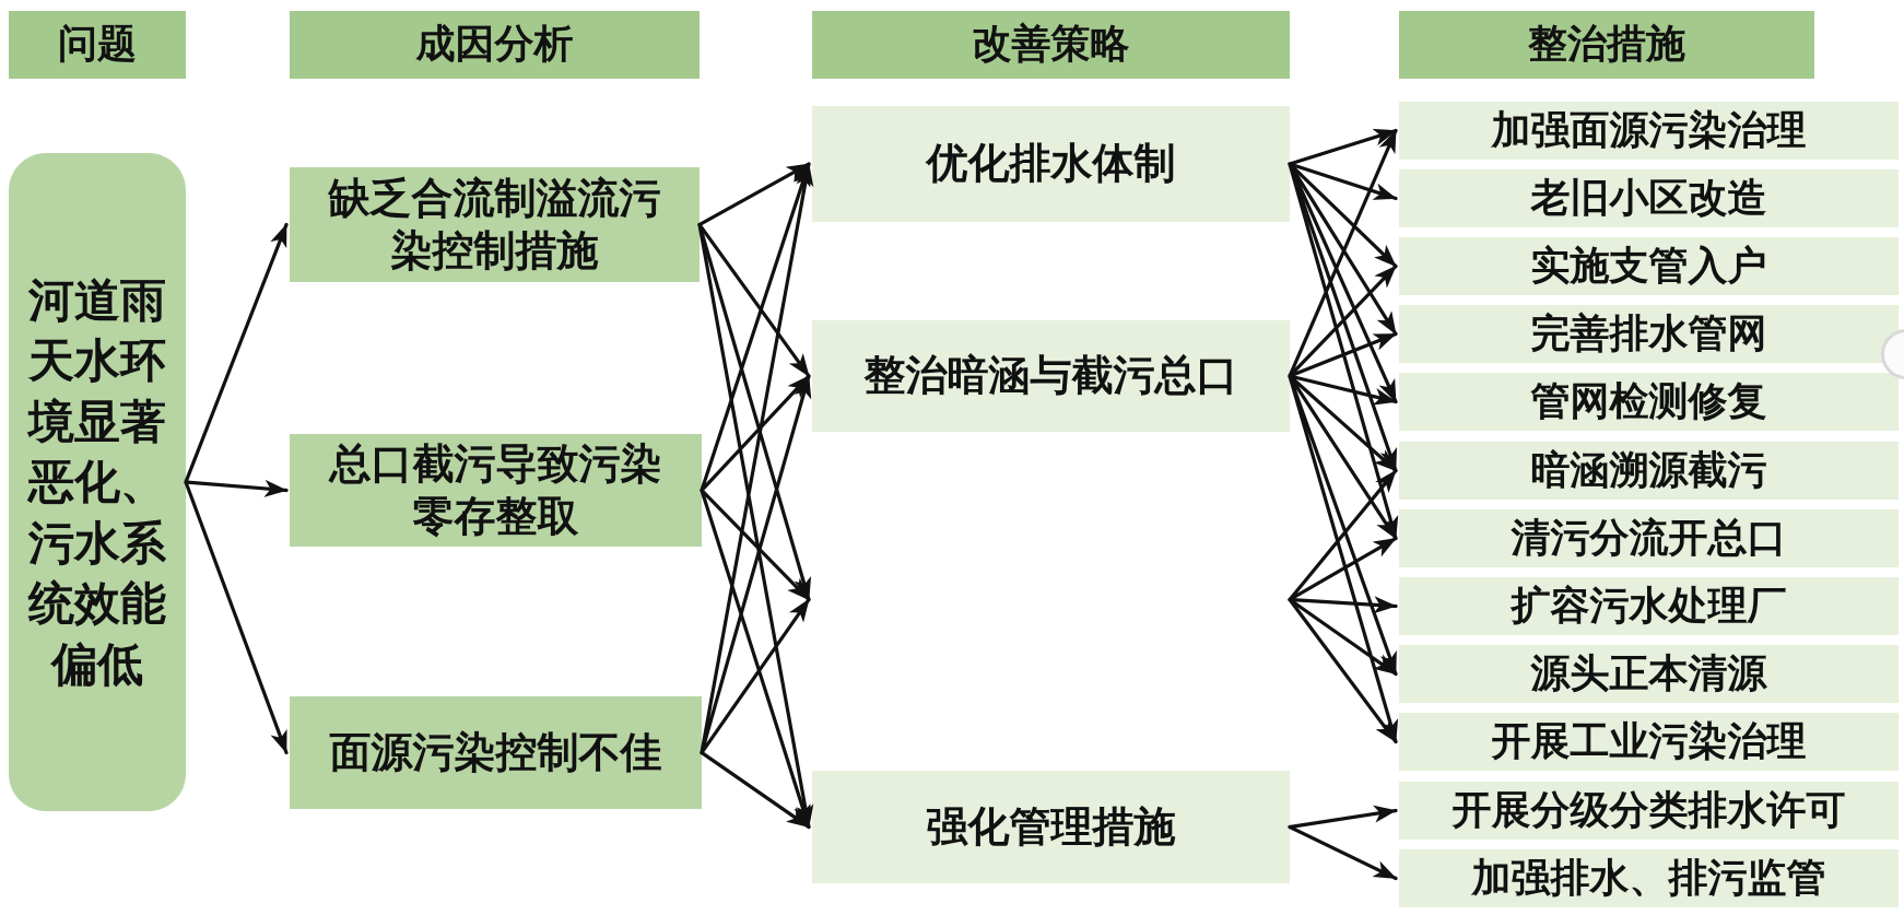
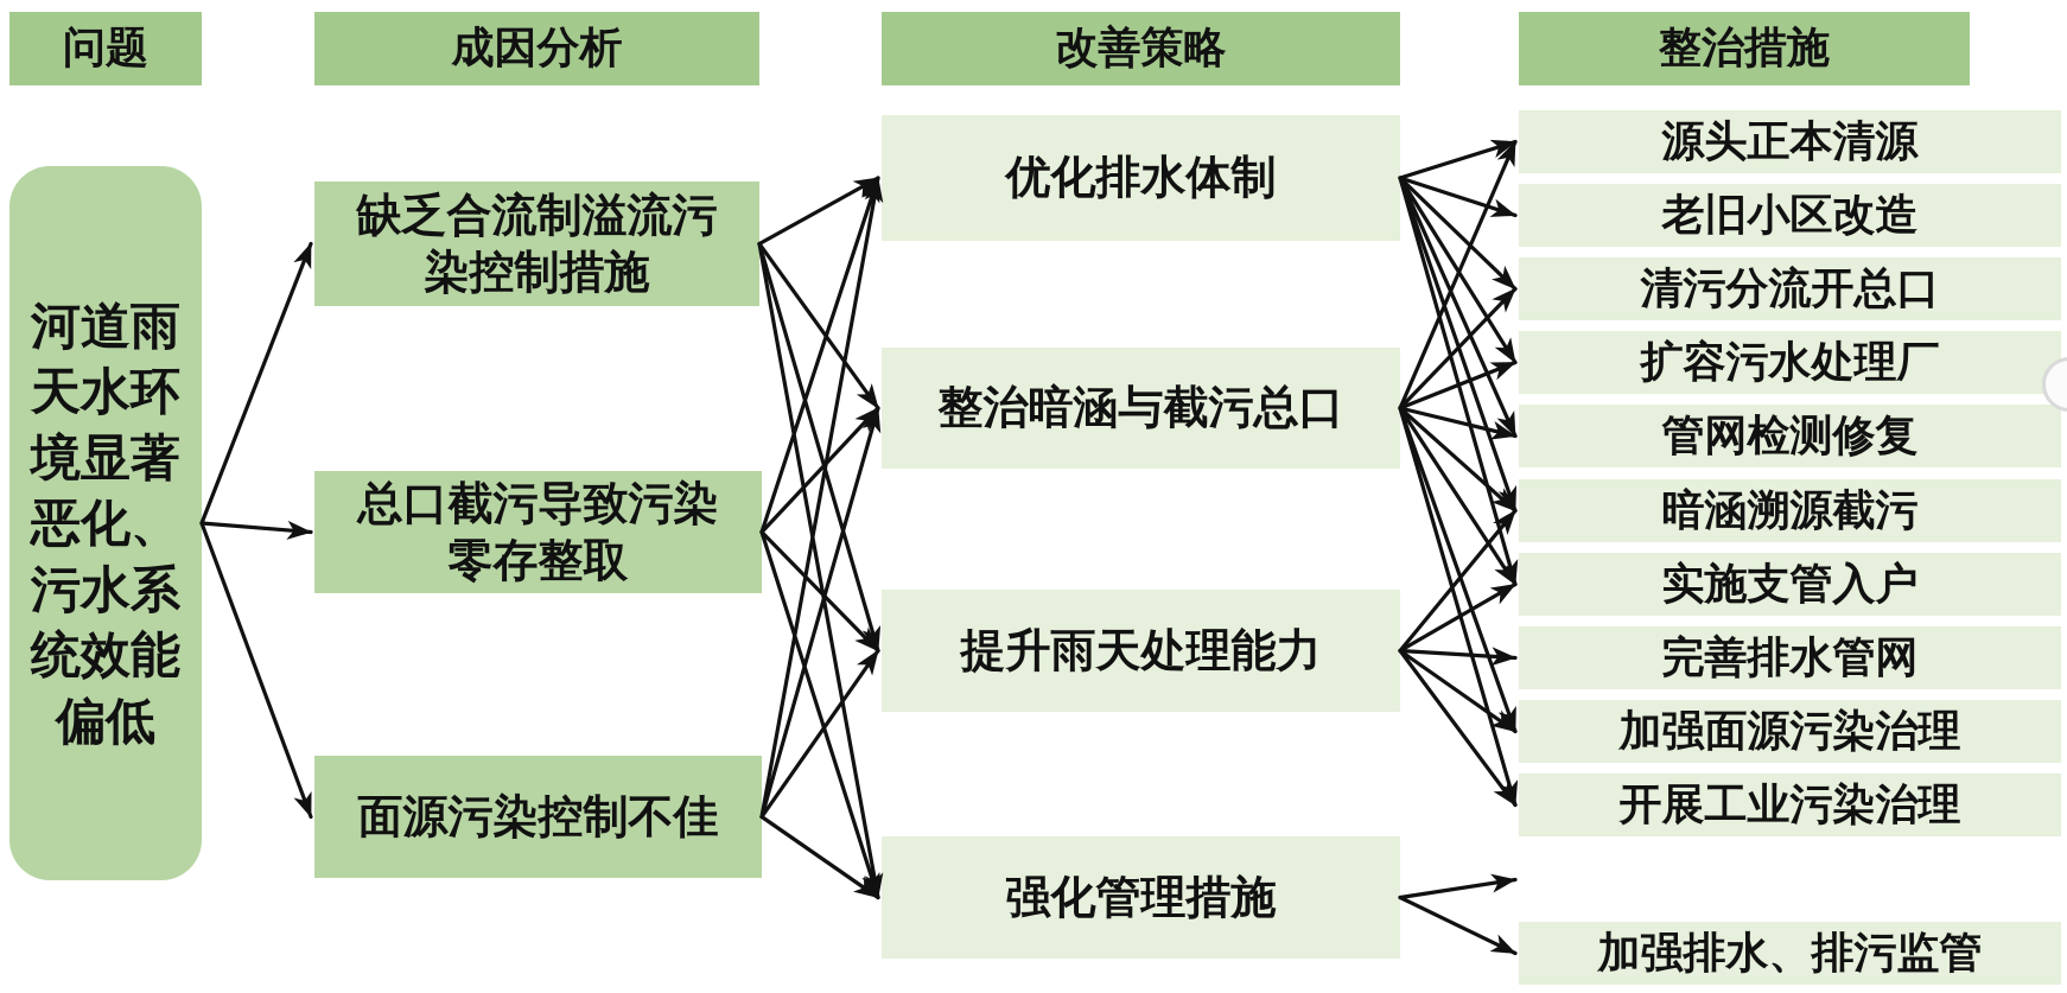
  问题
  成因分析
  改善策略
  整治措施
  河道雨天水环境显著恶化、污水系统效能偏低
  缺乏合流制溢流污染控制措施
  总口截污导致污染零存整取
  面源污染控制不佳
  优化排水体制
  整治暗涵与截污总口
+ 提升雨天处理能力
  强化管理措施
- 加强面源污染治理
+ 源头正本清源
  老旧小区改造
- 实施支管入户
+ 清污分流开总口
- 完善排水管网
+ 扩容污水处理厂
  管网检测修复
  暗涵溯源截污
- 清污分流开总口
+ 实施支管入户
- 扩容污水处理厂
+ 完善排水管网
- 源头正本清源
+ 加强面源污染治理
  开展工业污染治理
- 开展分级分类排水许可
  加强排水、排污监管
